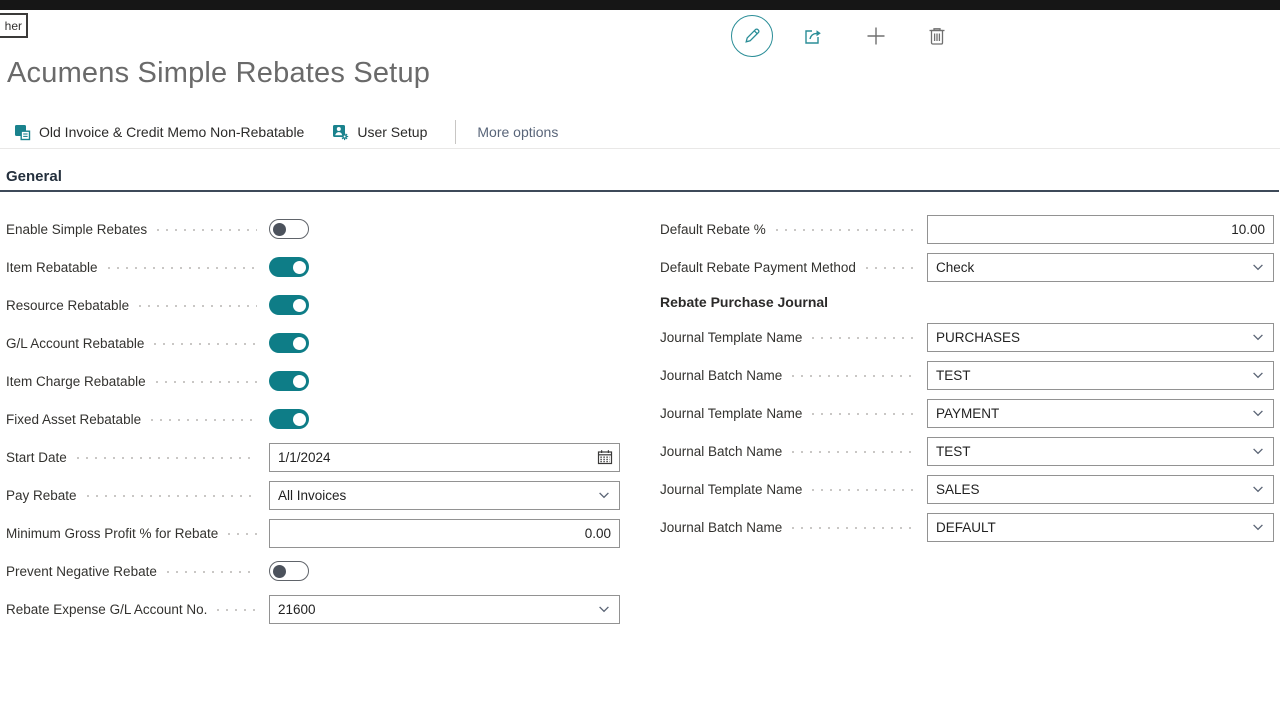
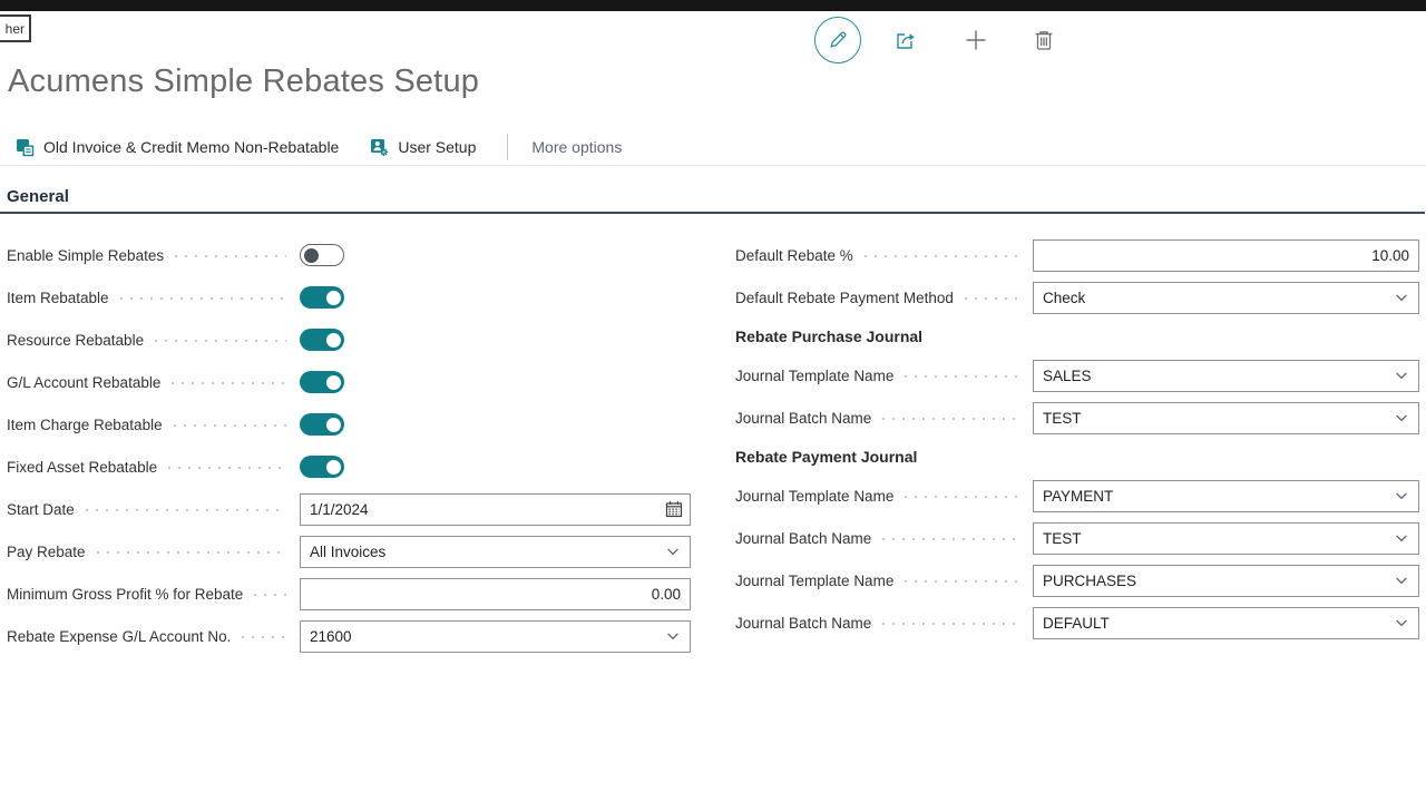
  her
  Acumens Simple Rebates Setup
  Old Invoice & Credit Memo Non-Rebatable
  User Setup
  More options
  General
  Enable Simple Rebates
  Item Rebatable
  Resource Rebatable
  G/L Account Rebatable
  Item Charge Rebatable
  Fixed Asset Rebatable
  Start Date
  1/1/2024
  Pay Rebate
  All Invoices
  Minimum Gross Profit % for Rebate
  0.00
- Prevent Negative Rebate
  Rebate Expense G/L Account No.
  21600
  Default Rebate %
  10.00
  Default Rebate Payment Method
  Check
  Rebate Purchase Journal
  Journal Template Name
- PURCHASES
+ SALES
  Journal Batch Name
  TEST
+ Rebate Payment Journal
  Journal Template Name
  PAYMENT
  Journal Batch Name
  TEST
  Journal Template Name
- SALES
+ PURCHASES
  Journal Batch Name
  DEFAULT
